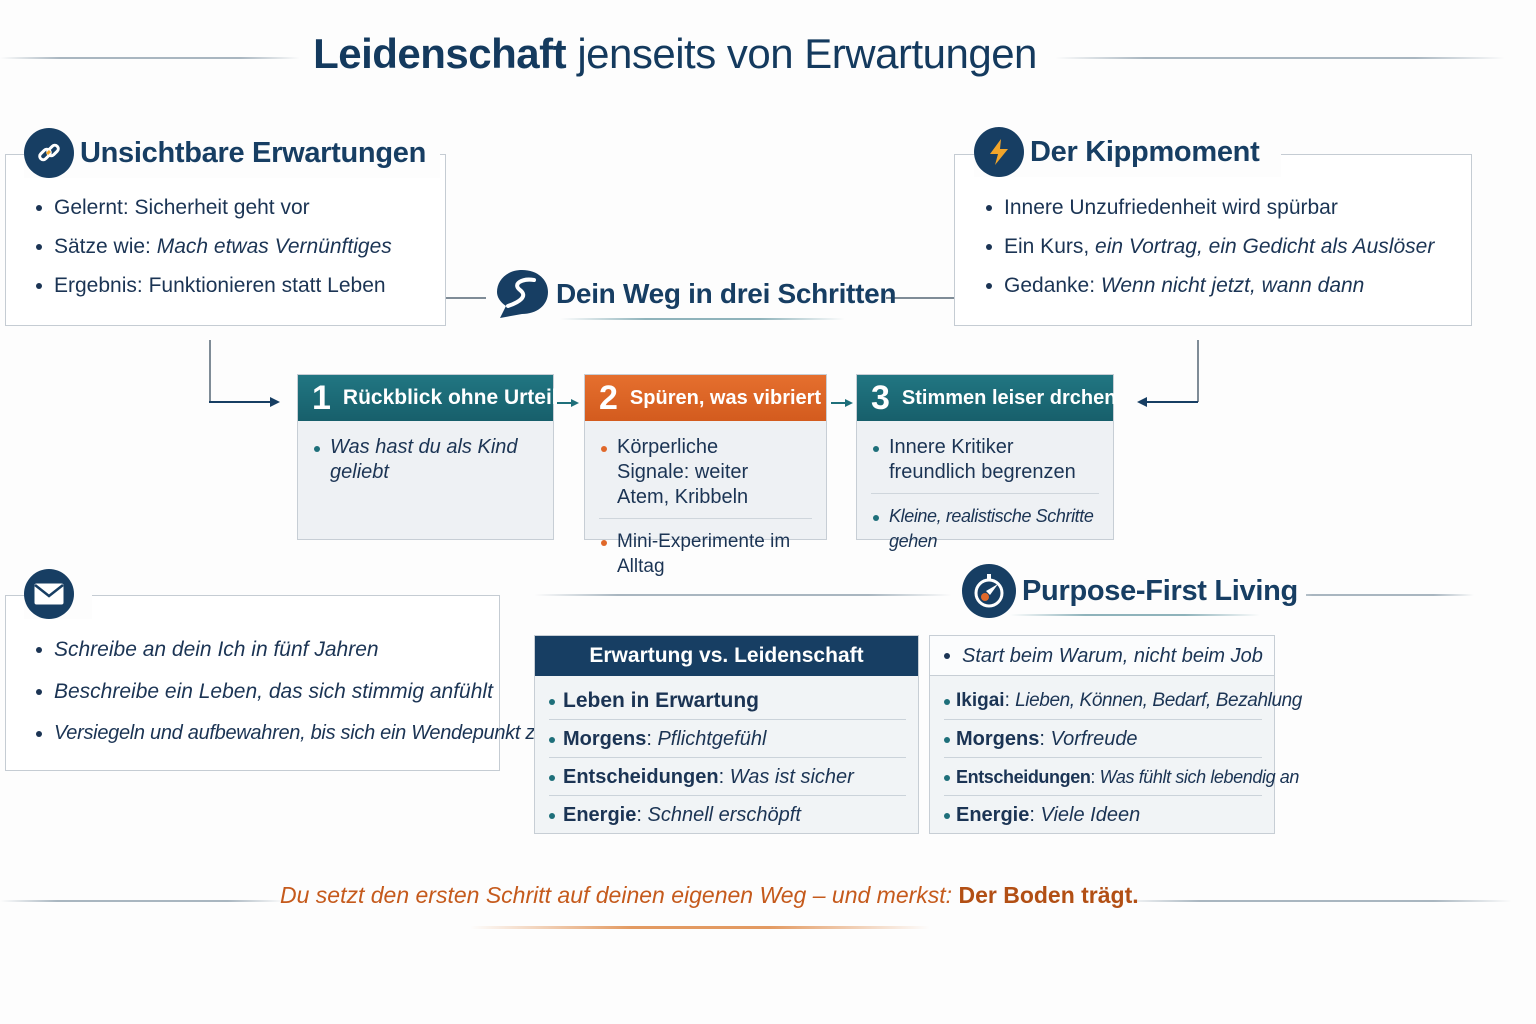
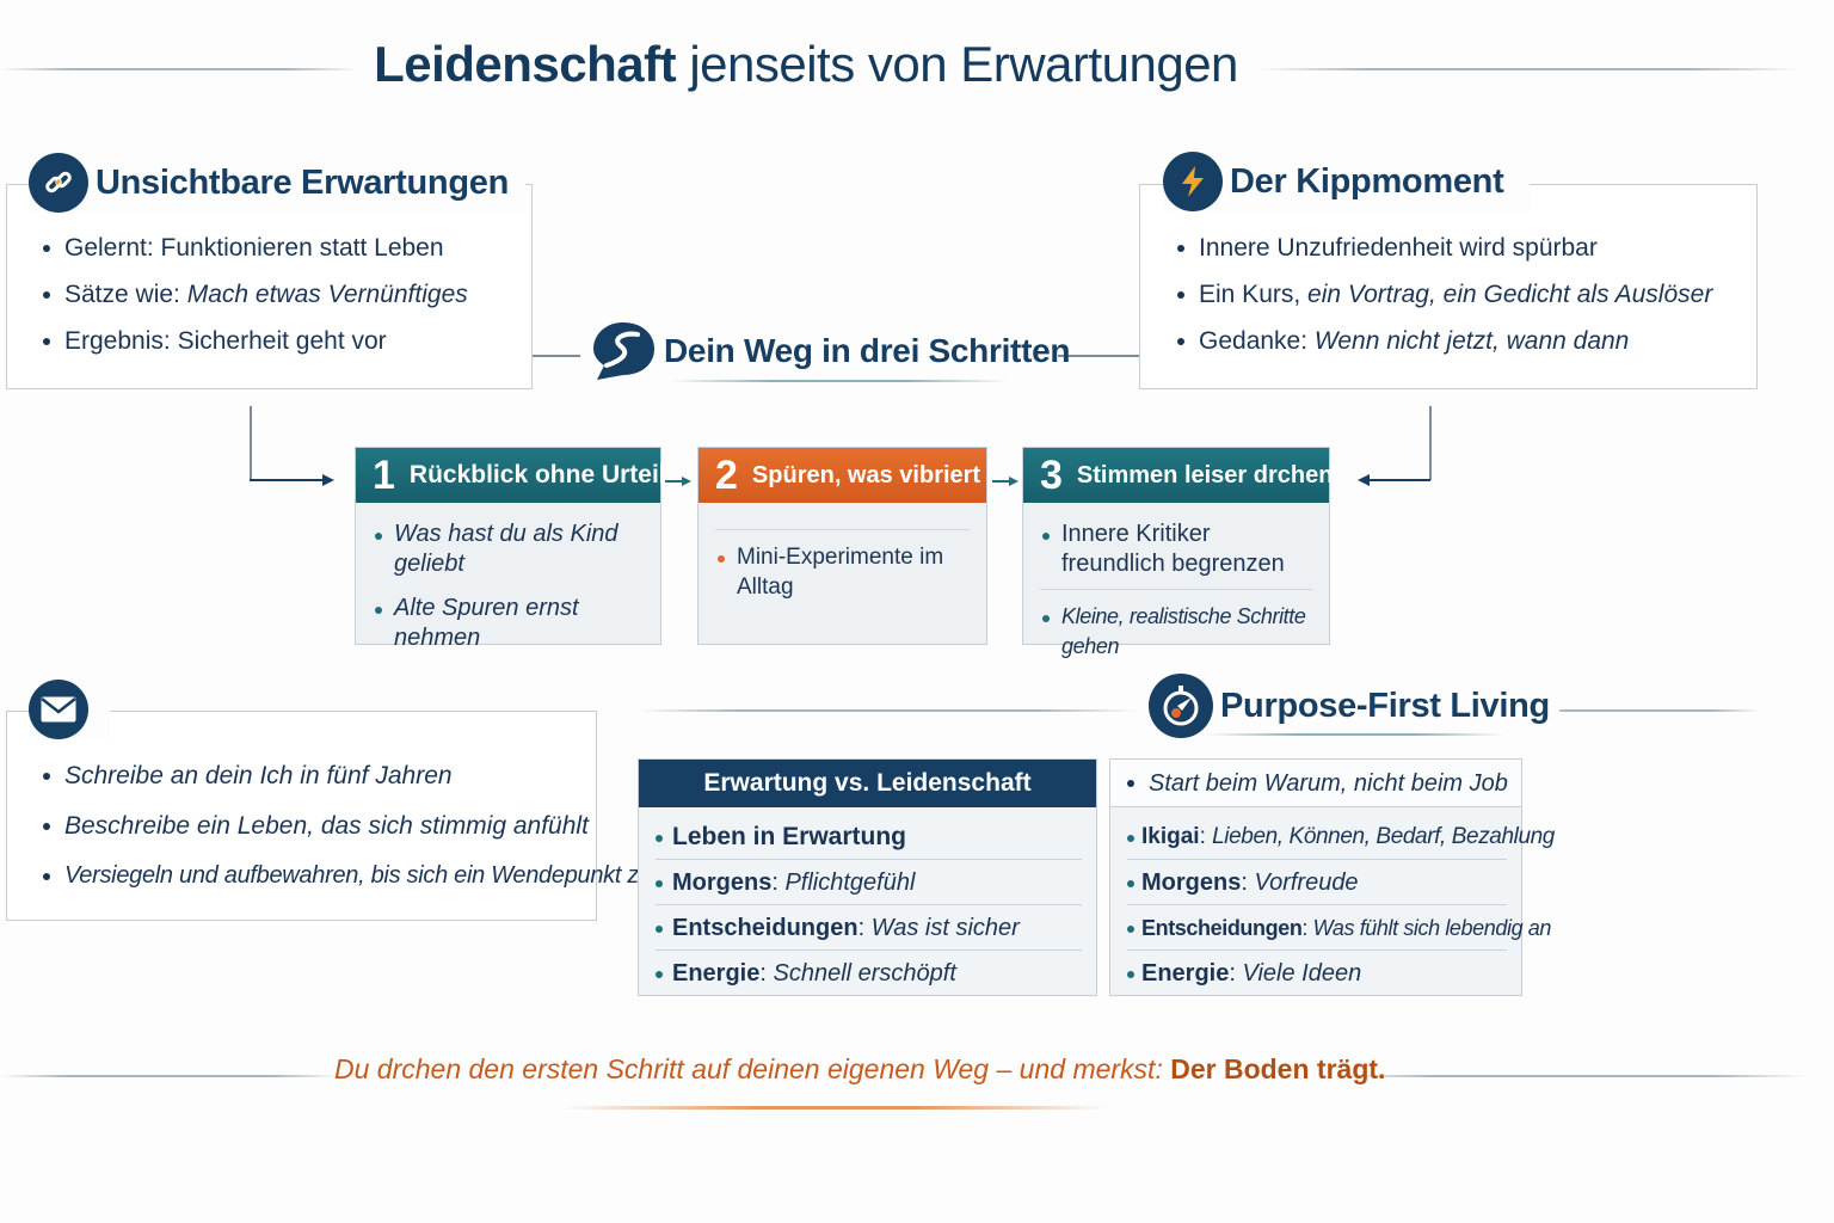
  Leidenschaft jenseits von Erwartungen
  Unsichtbare Erwartungen
- Gelernt: Sicherheit geht vor
+ Gelernt: Funktionieren statt Leben
  Sätze wie: Mach etwas Vernünftiges
- Ergebnis: Funktionieren statt Leben
+ Ergebnis: Sicherheit geht vor
  Der Kippmoment
  Innere Unzufriedenheit wird spürbar
  Ein Kurs, ein Vortrag, ein Gedicht als Auslöser
  Gedanke: Wenn nicht jetzt, wann dann
  Dein Weg in drei Schritten
  1
  Rückblick ohne Urteil
  Was hast du als Kind geliebt
+ Alte Spuren ernst nehmen
  2
  Spüren, was vibriert
- Körperliche Signale: weiter Atem, Kribbeln
  Mini-Experimente im Alltag
  3
  Stimmen leiser drchen
  Innere Kritiker freundlich begrenzen
  Kleine, realistische Schritte gehen
  Schreibe an dein Ich in fünf Jahren
  Beschreibe ein Leben, das sich stimmig anfühlt
  Versiegeln und aufbewahren, bis sich ein Wendepunkt z
  Purpose-First Living
  Erwartung vs. Leidenschaft
  Leben in Erwartung
  Morgens: Pflichtgefühl
  Entscheidungen: Was ist sicher
  Energie: Schnell erschöpft
  Start beim Warum, nicht beim Job
  Ikigai: Lieben, Können, Bedarf, Bezahlung
  Morgens: Vorfreude
  Entscheidungen: Was fühlt sich lebendig an
  Energie: Viele Ideen
- Du setzt den ersten Schritt auf deinen eigenen Weg – und merkst: Der Boden trägt.
+ Du drchen den ersten Schritt auf deinen eigenen Weg – und merkst: Der Boden trägt.
